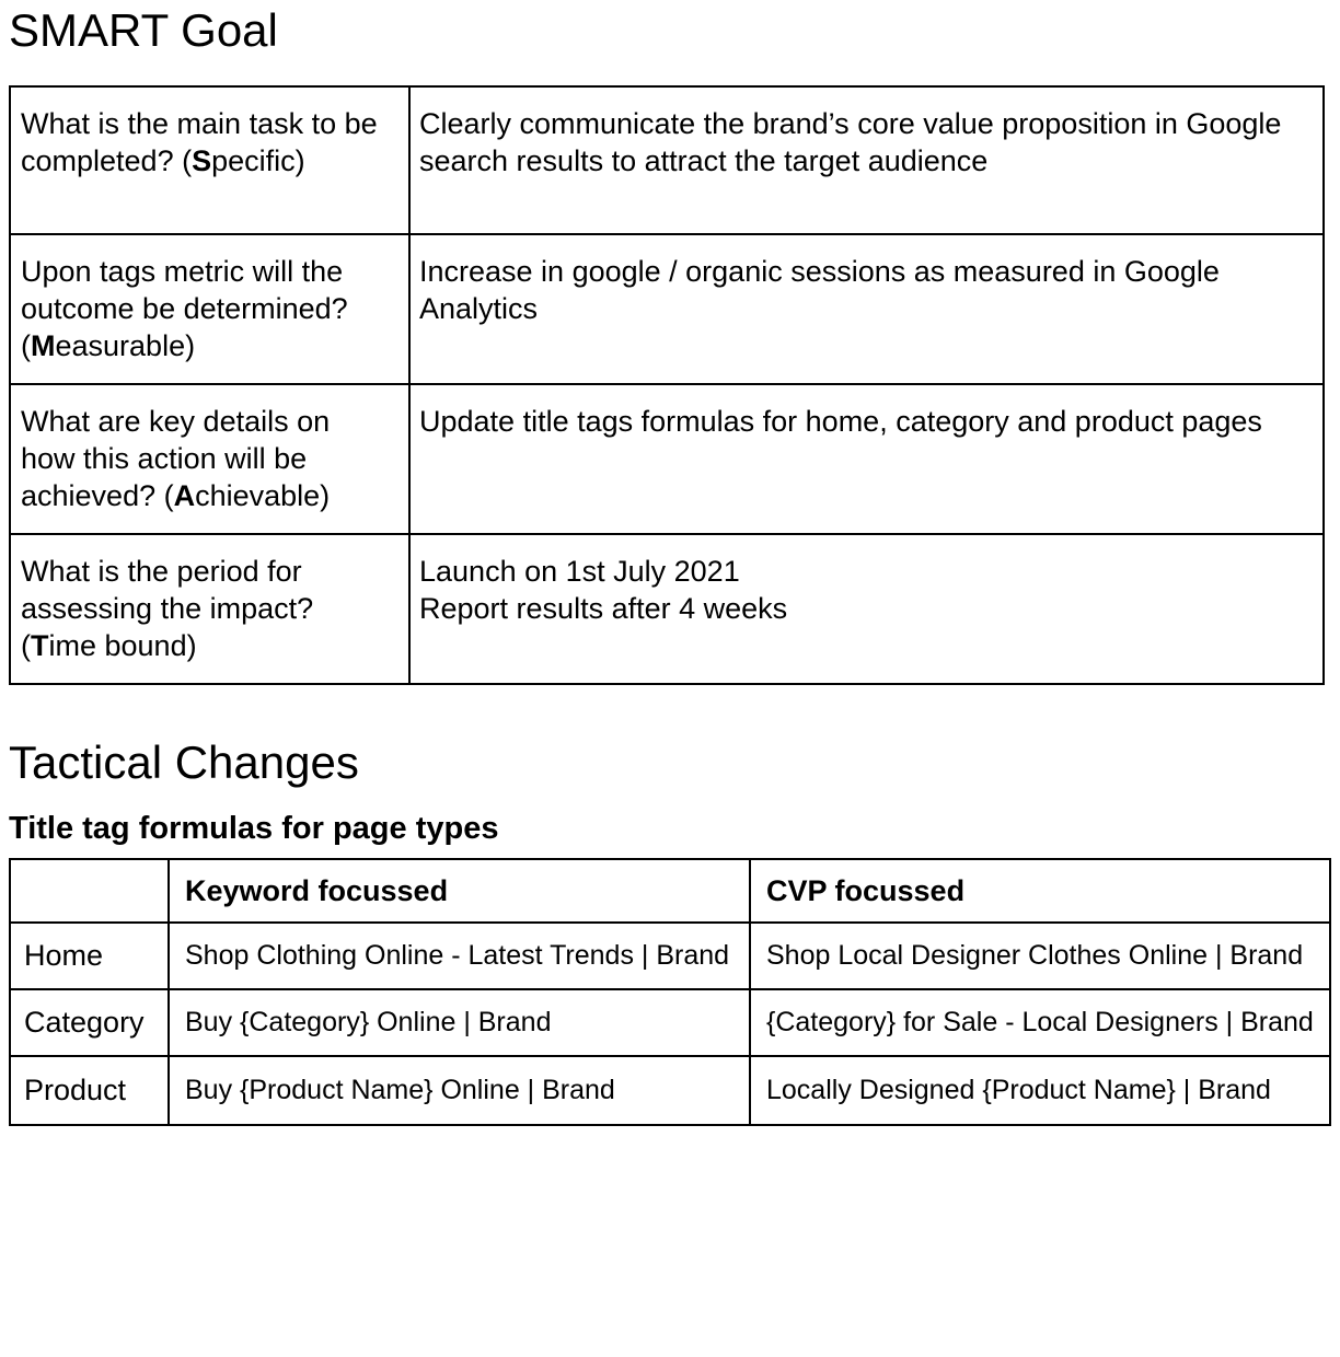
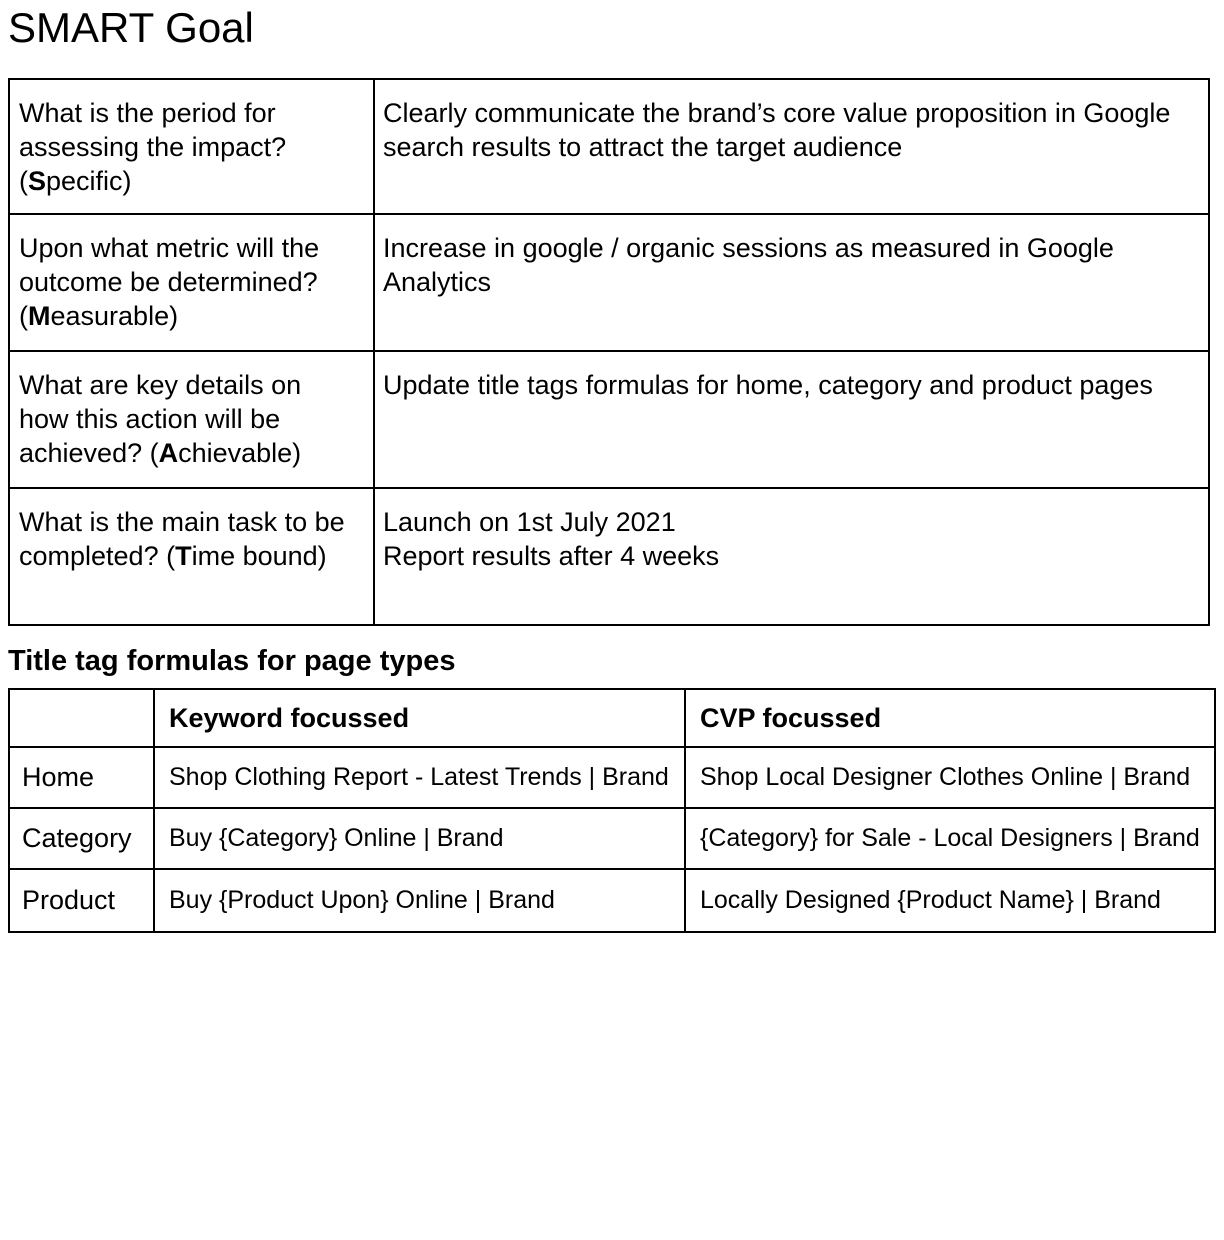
  SMART Goal
- What is the main task to be completed? (Specific)	Clearly communicate the brand’s core value proposition in Google search results to attract the target audience
+ What is the period for assessing the impact? (Specific)	Clearly communicate the brand’s core value proposition in Google search results to attract the target audience
- Upon tags metric will the outcome be determined? (Measurable)	Increase in google / organic sessions as measured in Google Analytics
+ Upon what metric will the outcome be determined? (Measurable)	Increase in google / organic sessions as measured in Google Analytics
  What are key details on how this action will be achieved? (Achievable)	Update title tags formulas for home, category and product pages
- What is the period for assessing the impact? (Time bound)	Launch on 1st July 2021 Report results after 4 weeks
+ What is the main task to be completed? (Time bound)	Launch on 1st July 2021 Report results after 4 weeks
- Tactical Changes
  Title tag formulas for page types
  	Keyword focussed	CVP focussed
- Home	Shop Clothing Online - Latest Trends | Brand	Shop Local Designer Clothes Online | Brand
+ Home	Shop Clothing Report - Latest Trends | Brand	Shop Local Designer Clothes Online | Brand
  Category	Buy {Category} Online | Brand	{Category} for Sale - Local Designers | Brand
- Product	Buy {Product Name} Online | Brand	Locally Designed {Product Name} | Brand
+ Product	Buy {Product Upon} Online | Brand	Locally Designed {Product Name} | Brand
